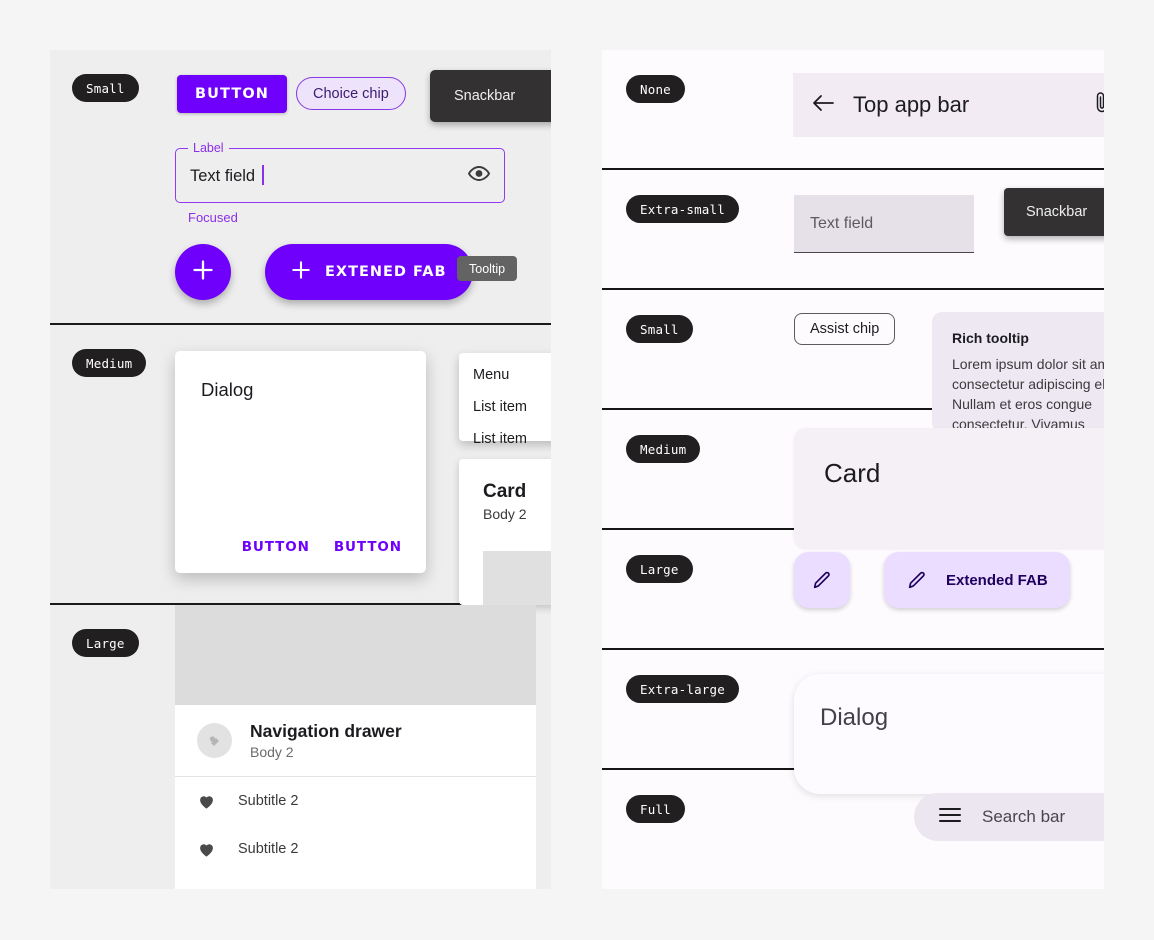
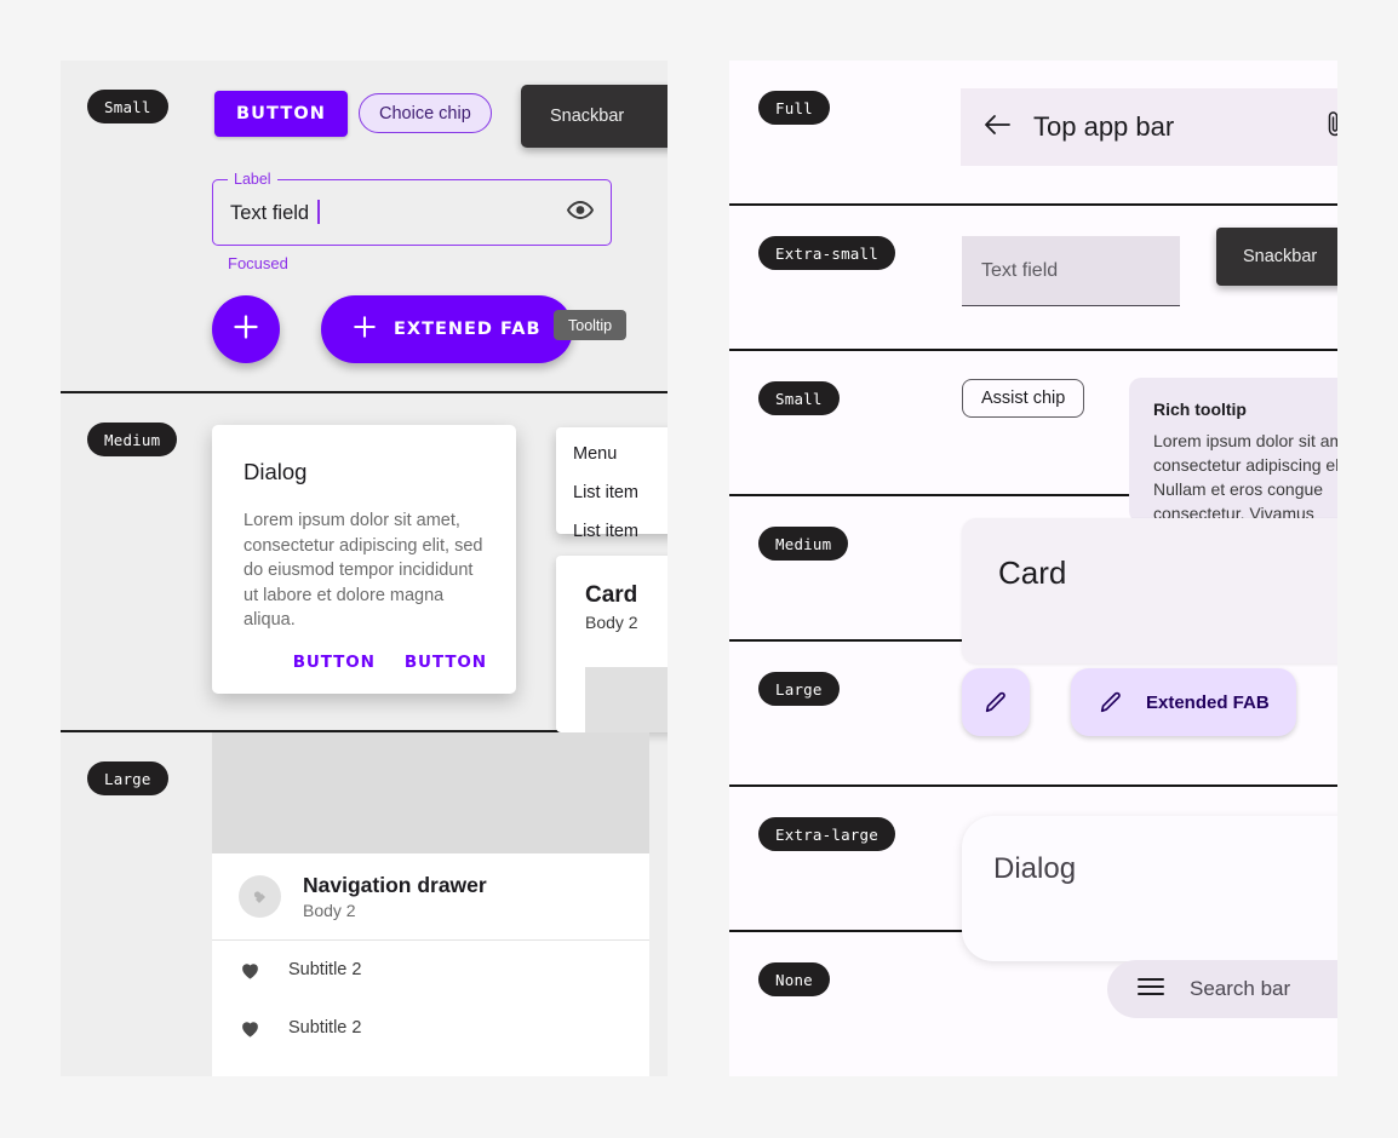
  Small
  BUTTON
  Choice chip
  Snackbar
  Label
  Text field
  Focused
  EXTENED FAB
  Tooltip
  Medium
  Dialog
+ Lorem ipsum dolor sit amet, consectetur adipiscing elit, sed do eiusmod tempor incididunt ut labore et dolore magna aliqua.
  BUTTON
  BUTTON
  Menu
  List item
  List item
  Card
  Body 2
  Large
  Navigation drawer
  Body 2
  Subtitle 2
  Subtitle 2
- None
+ Full
  Top app bar
  Extra-small
  Text field
  Snackbar
  Small
  Assist chip
  Rich tooltip
  Lorem ipsum dolor sit am consectetur adipiscing el Nullam et eros congue consectetur. Vivamus
  Medium
  Card
  Large
  Extended FAB
  Extra-large
  Dialog
- Full
+ None
  Search bar
